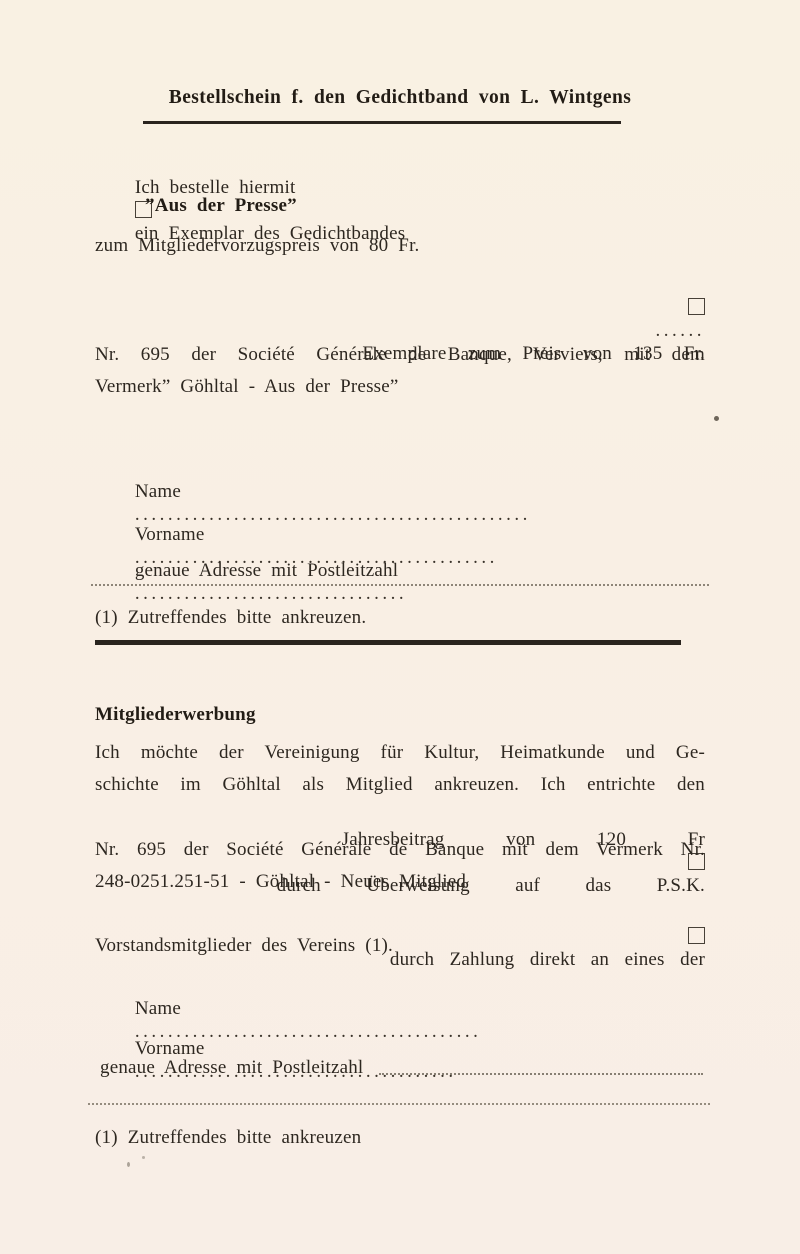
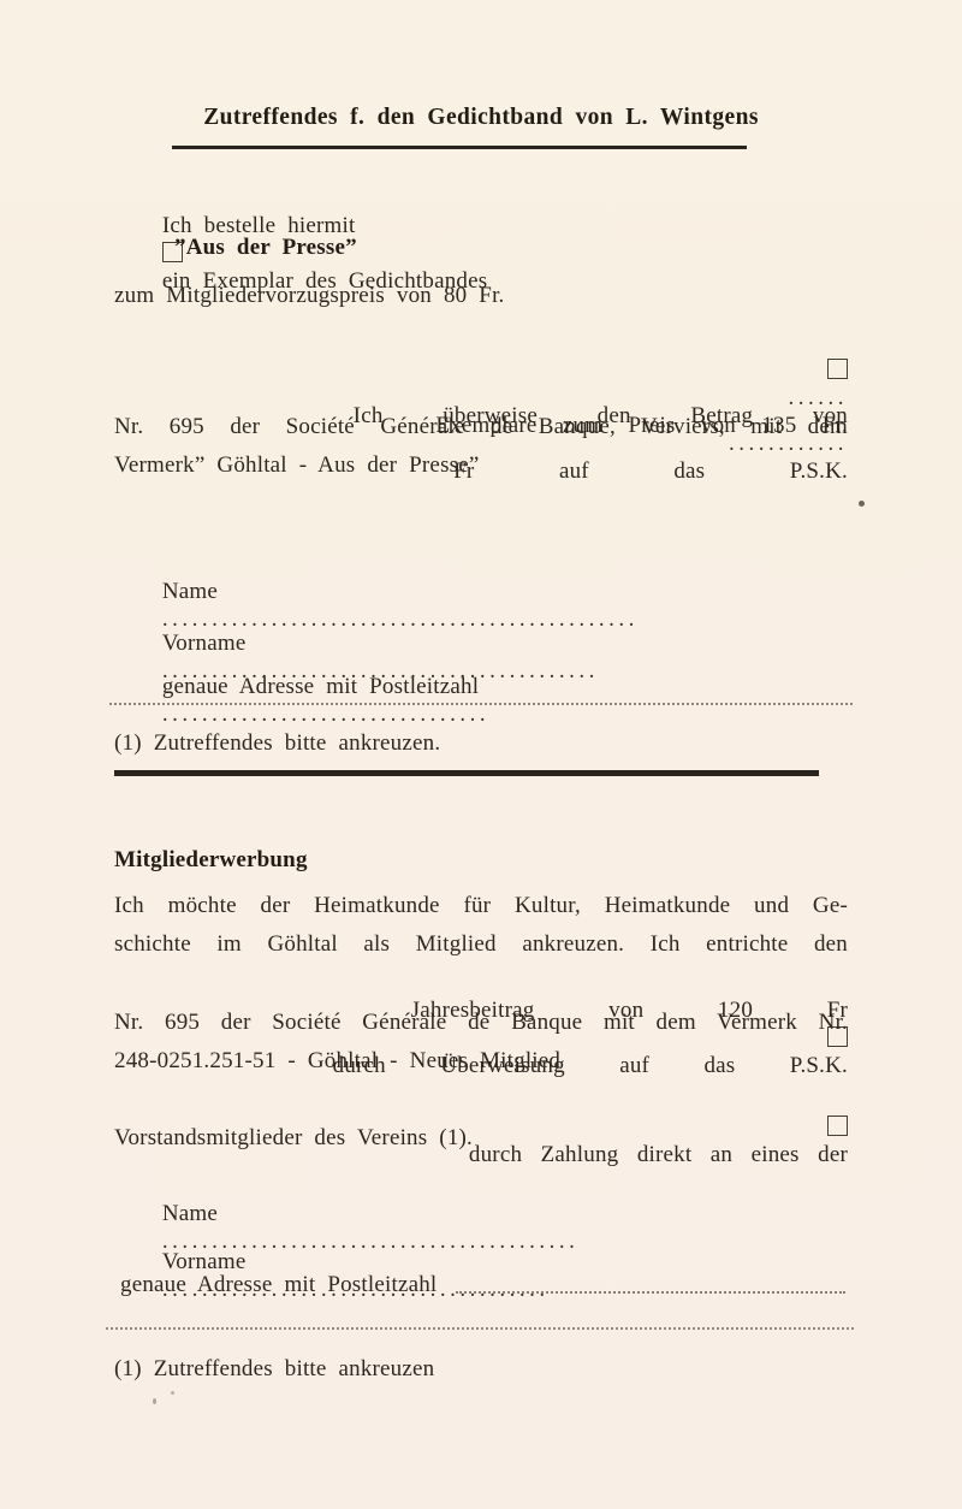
- Bestellschein f. den Gedichtband von L. Wintgens
+ Zutreffendes f. den Gedichtband von L. Wintgens
  Ich bestelle hiermit ein Exemplar des Gedichtbandes
  ”Aus der Presse”
  zum Mitgliedervorzugspreis von 80 Fr.
  ...... Exemplare zum Preis von 135 Fr.
+ Ich überweise den Betrag von ............ Fr auf das P.S.K.
  Nr. 695 der Société Générale de Banque, Verviers, mit dem
  Vermerk” Göhltal - Aus der Presse”
  Name ................................................
  Vorname ............................................
  genaue Adresse mit Postleitzahl .................................
  (1) Zutreffendes bitte ankreuzen.
  Mitgliederwerbung
- Ich möchte der Vereinigung für Kultur, Heimatkunde und Ge-
+ Ich möchte der Heimatkunde für Kultur, Heimatkunde und Ge-
  schichte im Göhltal als Mitglied ankreuzen. Ich entrichte den
  Jahresbeitrag von 120 Fr durch Überweisung auf das P.S.K.
  Nr. 695 der Société Générale de Banque mit dem Vermerk Nr.
  248-0251.251-51 - Göhltal - Neues Mitglied
  durch Zahlung direkt an eines der
  Vorstandsmitglieder des Vereins (1).
  Name ..........................................
  Vorname .......................................
  genaue Adresse mit Postleitzahl
  (1) Zutreffendes bitte ankreuzen
